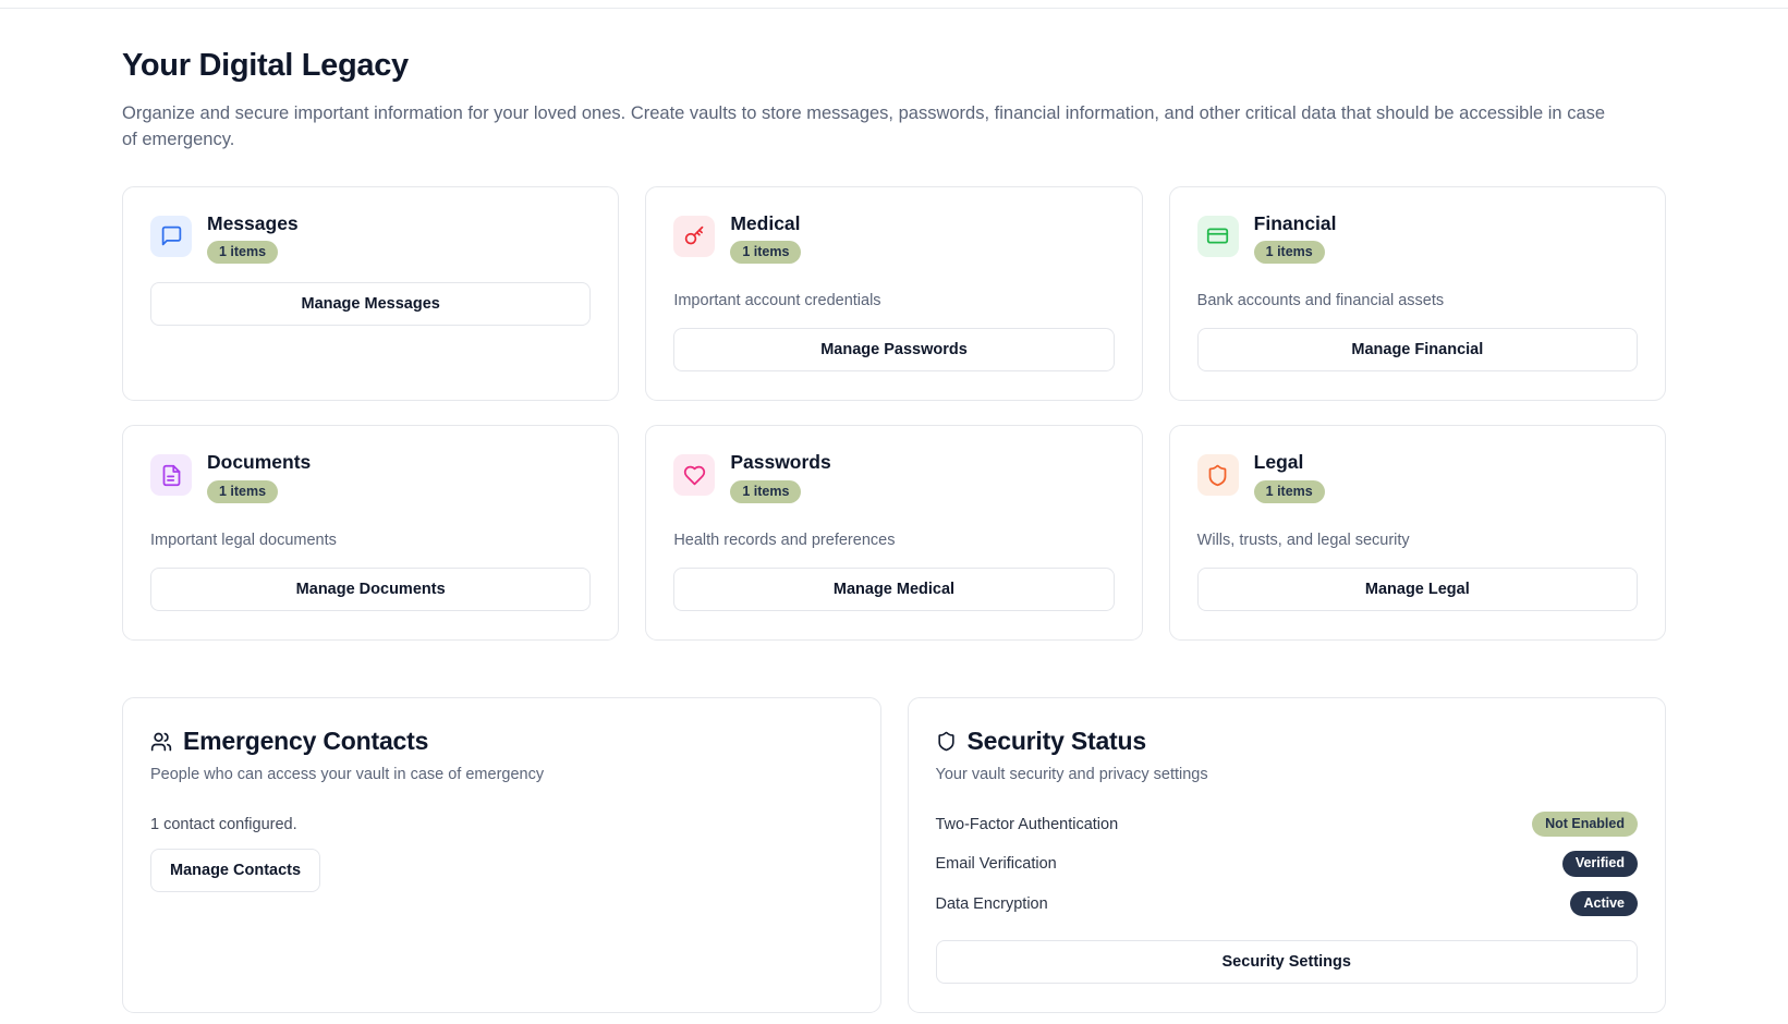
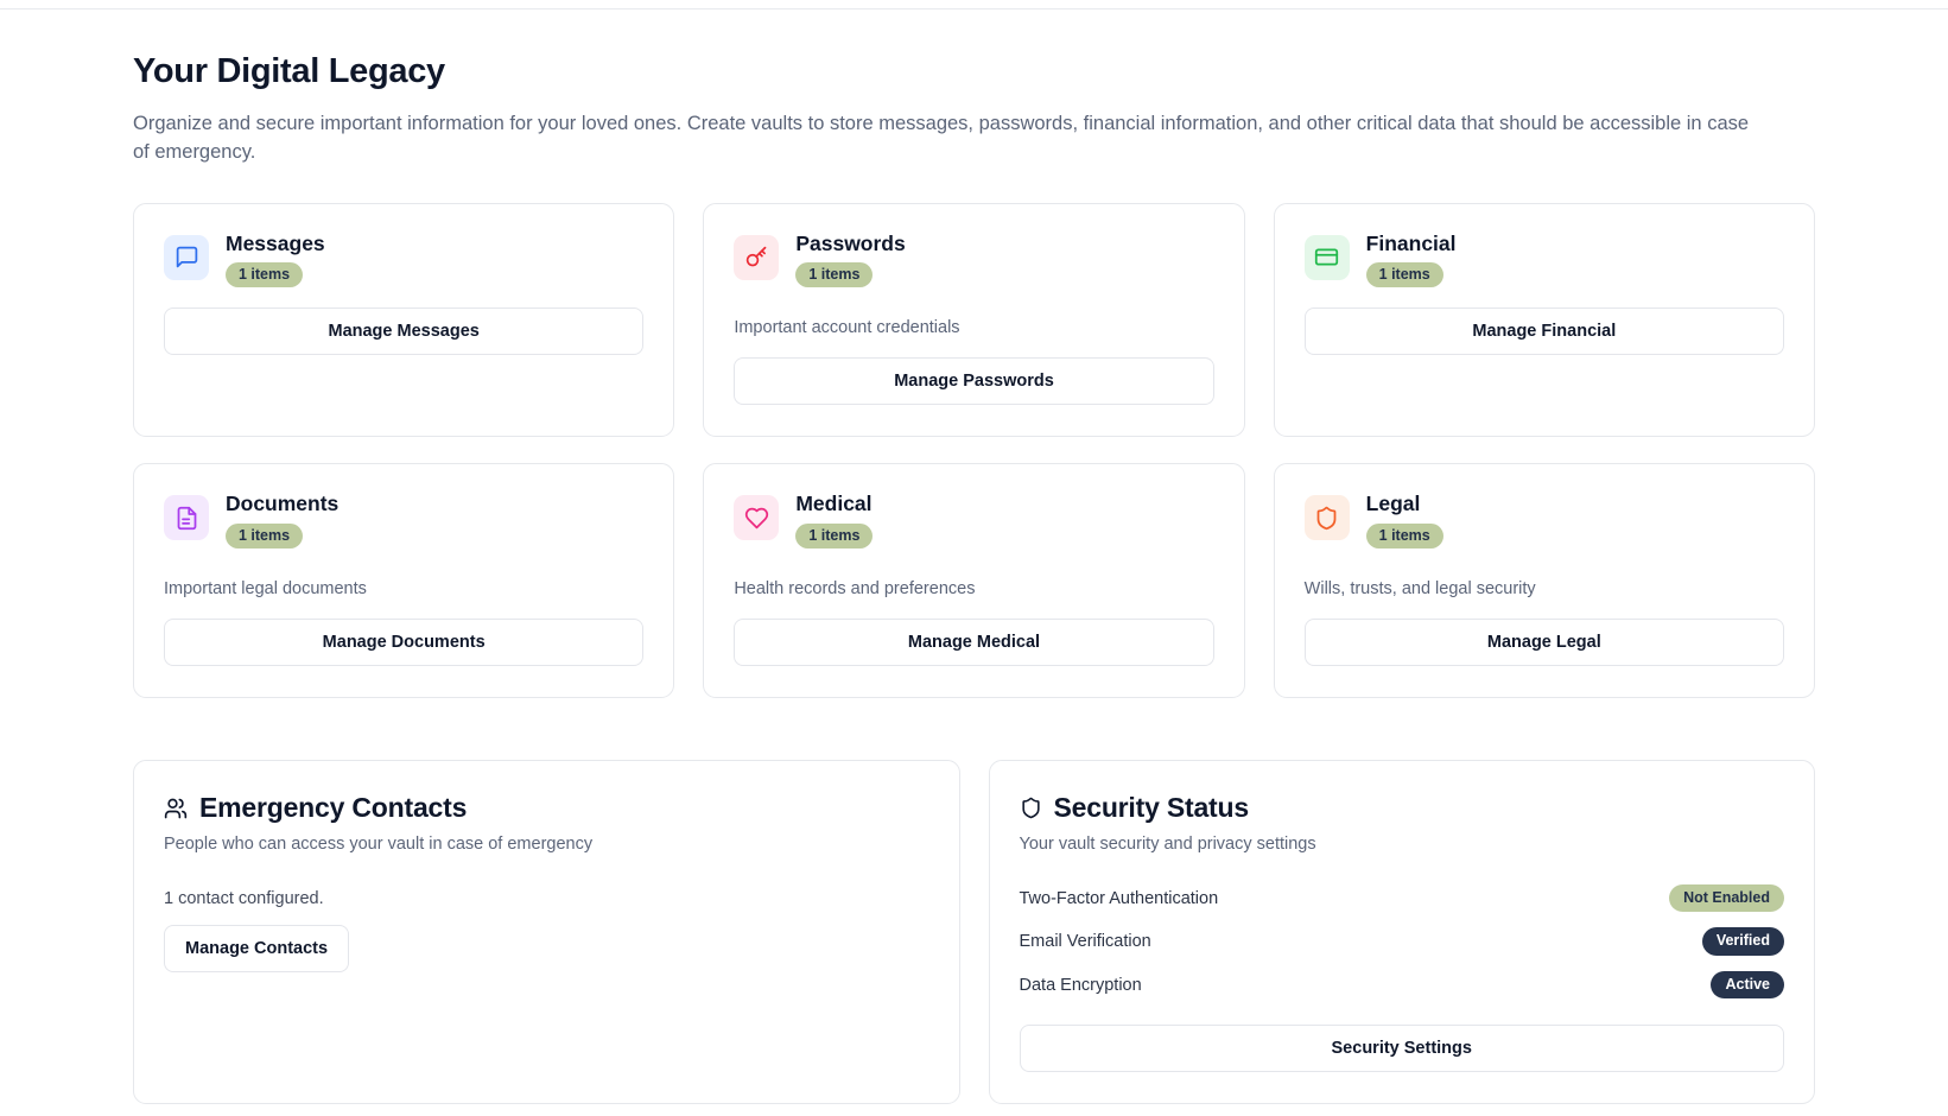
  Your Digital Legacy
  Organize and secure important information for your loved ones. Create vaults to store messages, passwords, financial information, and other critical data that should be accessible in case of emergency.
  Messages
  1 items
  Manage Messages
- Medical
+ Passwords
  1 items
  Important account credentials
  Manage Passwords
  Financial
  1 items
- Bank accounts and financial assets
  Manage Financial
  Documents
  1 items
  Important legal documents
  Manage Documents
- Passwords
+ Medical
  1 items
  Health records and preferences
  Manage Medical
  Legal
  1 items
  Wills, trusts, and legal security
  Manage Legal
  Emergency Contacts
  People who can access your vault in case of emergency
  1 contact configured.
  Manage Contacts
  Security Status
  Your vault security and privacy settings
  Two-Factor Authentication
  Not Enabled
  Email Verification
  Verified
  Data Encryption
  Active
  Security Settings
